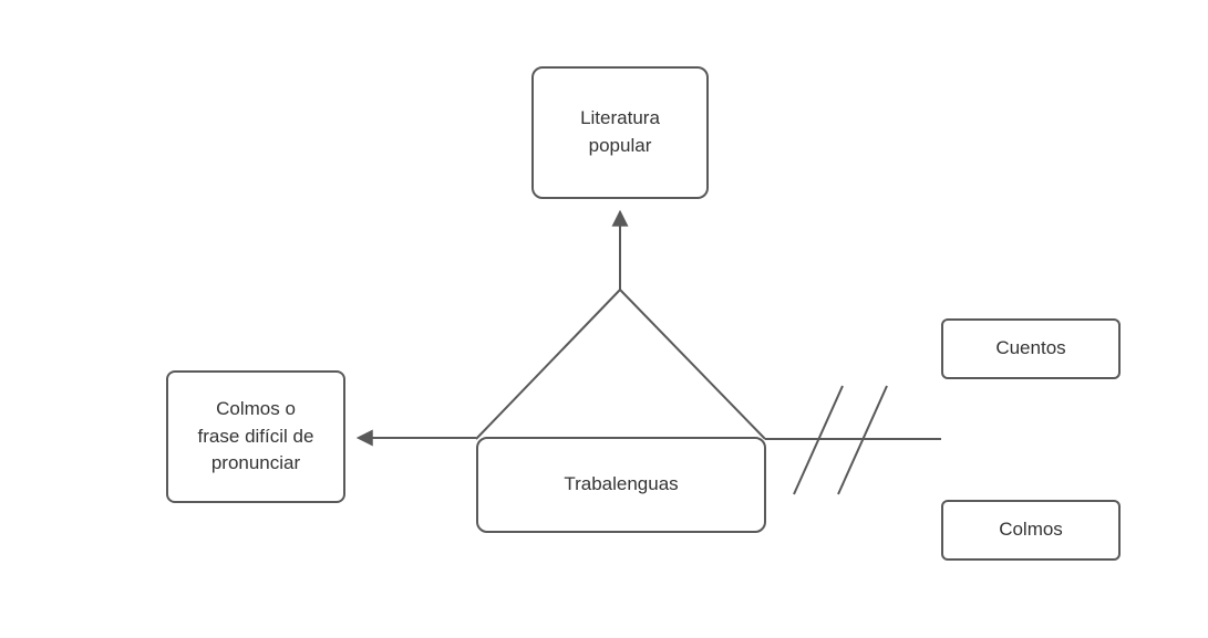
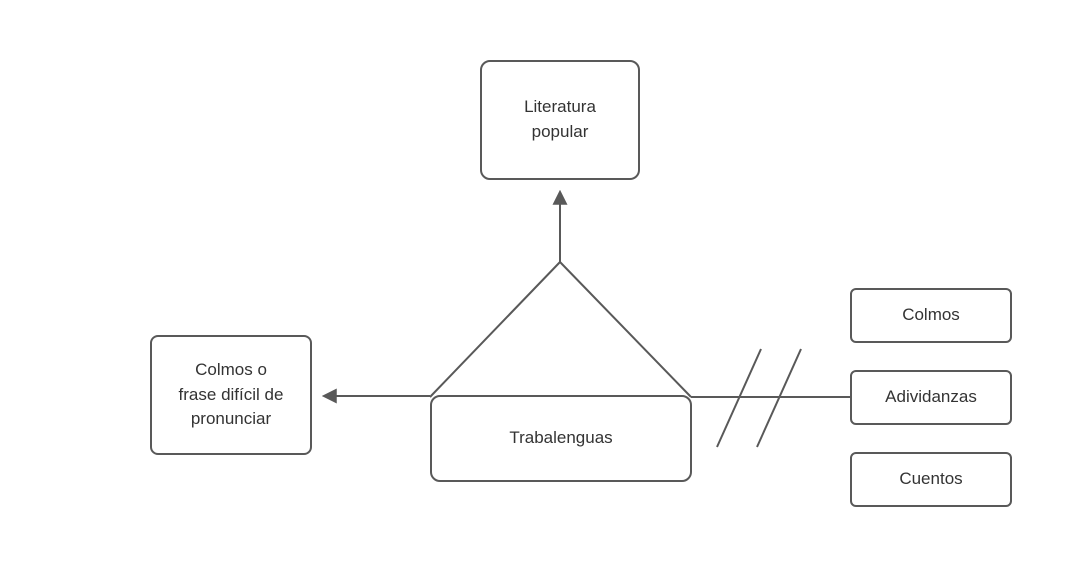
  Literatura popular
  Colmos o frase difícil de pronunciar
  Trabalenguas
- Cuentos
+ Colmos
+ Adividanzas
- Colmos
+ Cuentos
